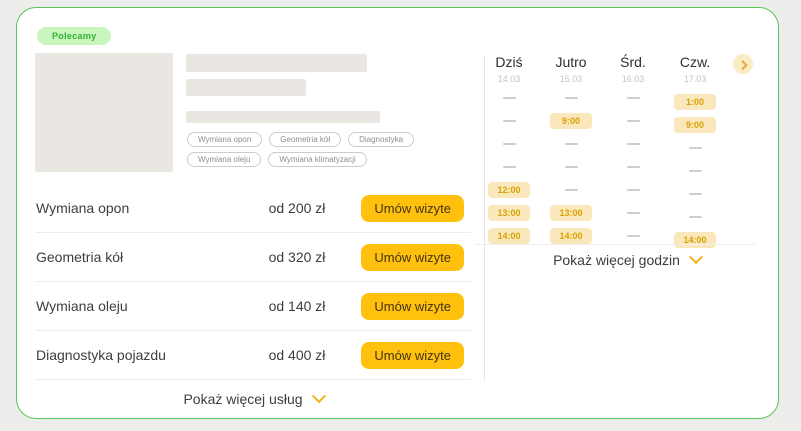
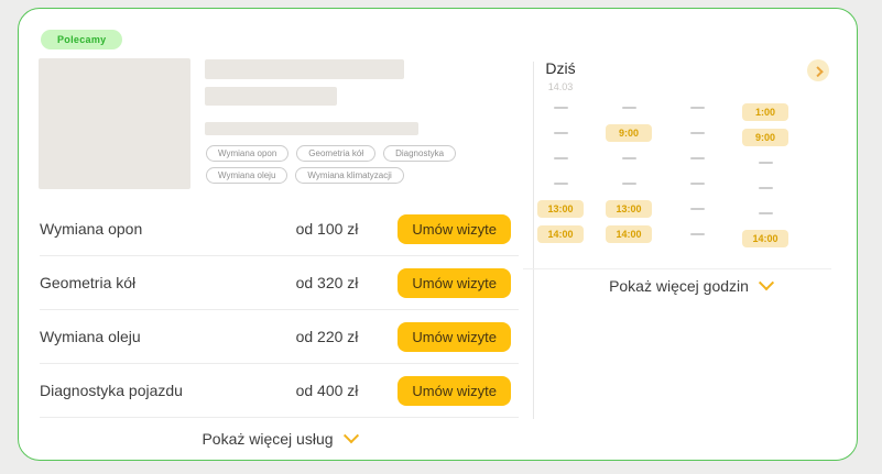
  Polecamy
  Wymiana opon
  Geometria kół
  Diagnostyka
  Wymiana oleju
  Wymiana klimatyzacji
  Wymiana opon
- od 200 zł
+ od 100 zł
  Umów wizyte
  Geometria kół
  od 320 zł
  Umów wizyte
  Wymiana oleju
- od 140 zł
+ od 220 zł
  Umów wizyte
  Diagnostyka pojazdu
  od 400 zł
  Umów wizyte
  Pokaż więcej usług
  Dziś
  14.03
- Jutro
- 15.03
- Śrd.
- 16.03
- Czw.
- 17.03
  1:00
  9:00
  9:00
- 12:00
  13:00
  13:00
  14:00
  14:00
  14:00
  Pokaż więcej godzin
